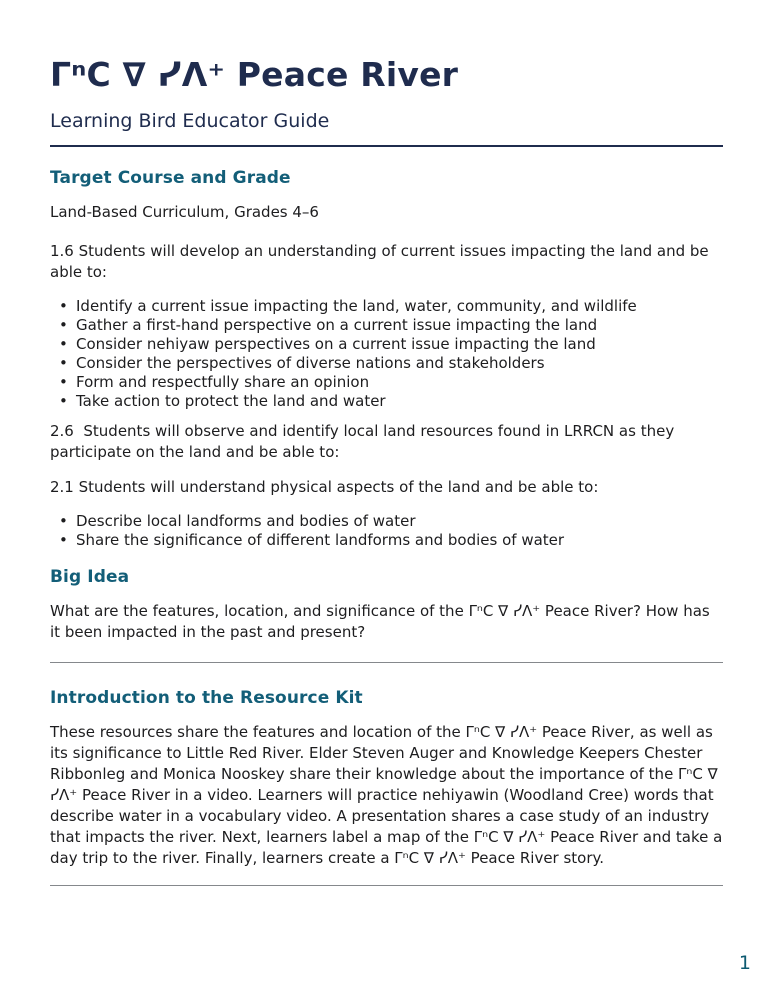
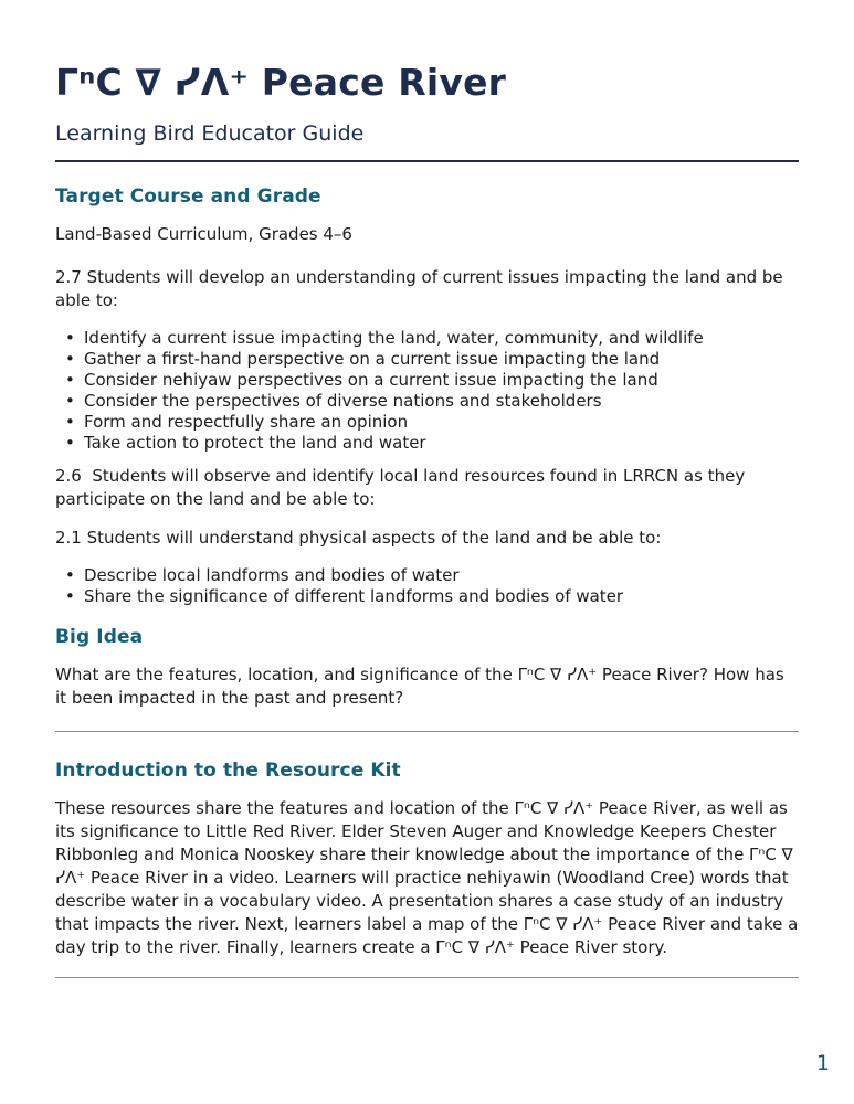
  ΓⁿC ∇ ᓯΛ⁺ Peace River
  Learning Bird Educator Guide
  Target Course and Grade
  Land-Based Curriculum, Grades 4–6
- 1.6 Students will develop an understanding of current issues impacting the land and be able to:
+ 2.7 Students will develop an understanding of current issues impacting the land and be able to:
  Identify a current issue impacting the land, water, community, and wildlife
  Gather a first-hand perspective on a current issue impacting the land
  Consider nehiyaw perspectives on a current issue impacting the land
  Consider the perspectives of diverse nations and stakeholders
  Form and respectfully share an opinion
  Take action to protect the land and water
  2.6 Students will observe and identify local land resources found in LRRCN as they participate on the land and be able to:
  2.1 Students will understand physical aspects of the land and be able to:
  Describe local landforms and bodies of water
  Share the significance of different landforms and bodies of water
  Big Idea
  What are the features, location, and significance of the ΓⁿC ∇ ᓯΛ⁺ Peace River? How has it been impacted in the past and present?
  Introduction to the Resource Kit
  These resources share the features and location of the ΓⁿC ∇ ᓯΛ⁺ Peace River, as well as its significance to Little Red River. Elder Steven Auger and Knowledge Keepers Chester Ribbonleg and Monica Nooskey share their knowledge about the importance of the ΓⁿC ∇ ᓯΛ⁺ Peace River in a video. Learners will practice nehiyawin (Woodland Cree) words that describe water in a vocabulary video. A presentation shares a case study of an industry that impacts the river. Next, learners label a map of the ΓⁿC ∇ ᓯΛ⁺ Peace River and take a day trip to the river. Finally, learners create a ΓⁿC ∇ ᓯΛ⁺ Peace River story.
  1
